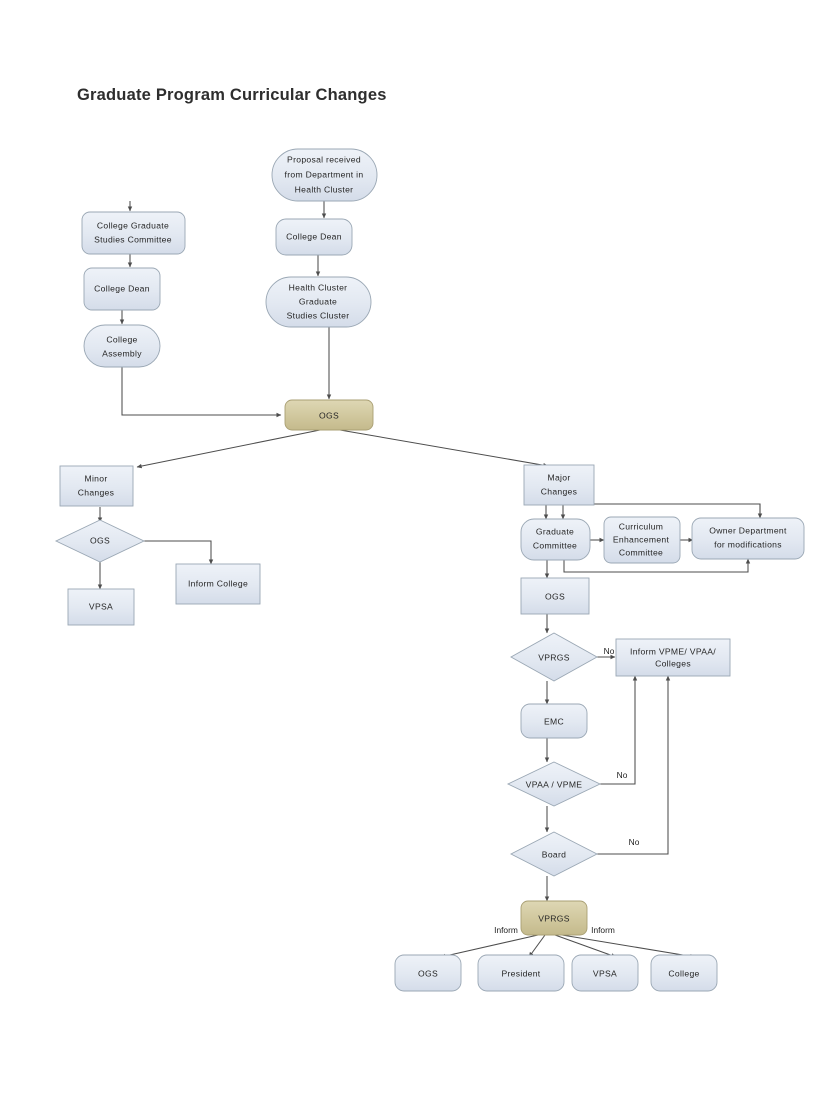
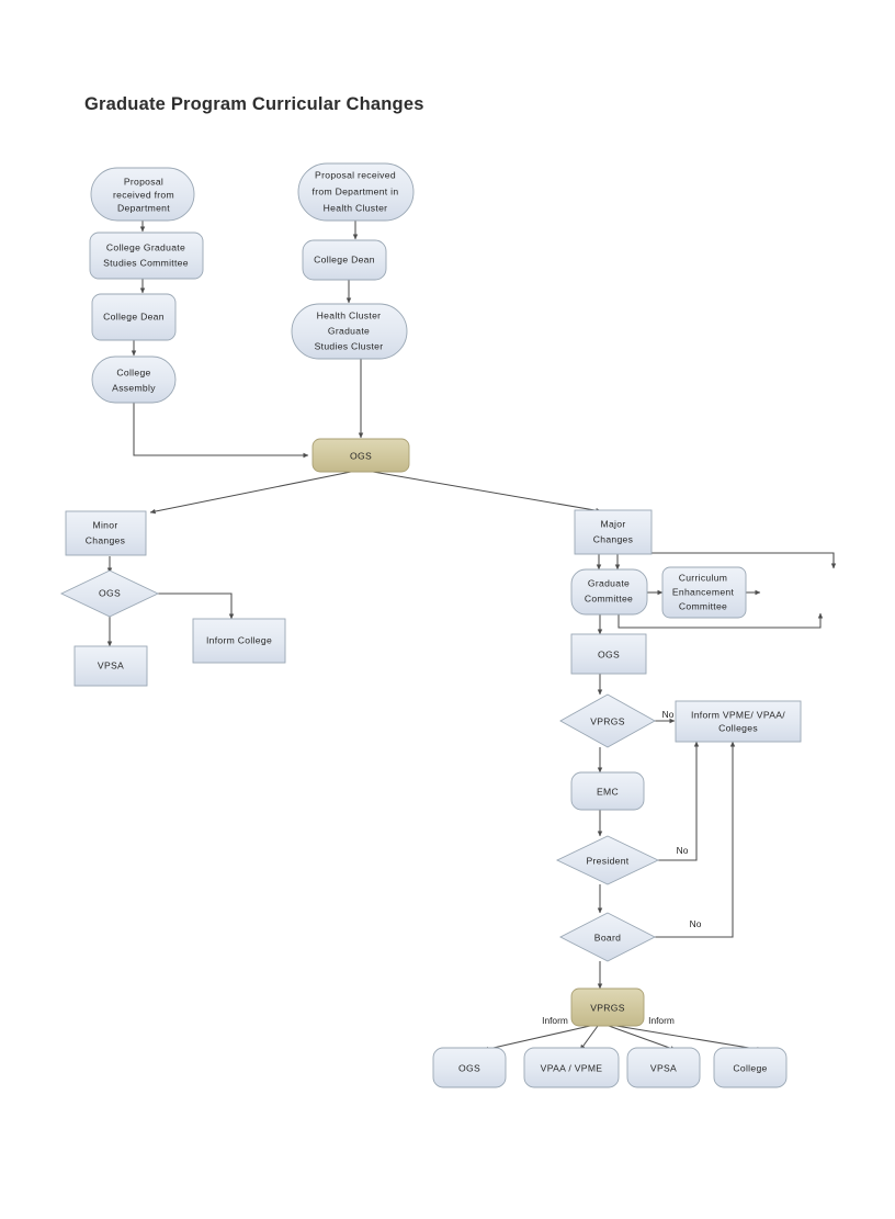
  Graduate Program Curricular Changes
+ Proposal
+ received from
+ Department
  College Graduate
  Studies Committee
  College Dean
  College
  Assembly
  Proposal received
  from Department in
  Health Cluster
  College Dean
  Health Cluster
  Graduate
  Studies Cluster
  OGS
  Minor
  Changes
  OGS
  Inform College
  VPSA
  Major
  Changes
  Graduate
  Committee
  Curriculum
  Enhancement
  Committee
- Owner Department
- for modifications
  OGS
  VPRGS
  Inform VPME/ VPAA/
  Colleges
  EMC
- VPAA / VPME
+ President
  Board
  VPRGS
  OGS
- President
+ VPAA / VPME
  VPSA
  College
  No
  No
  No
  Inform
  Inform
